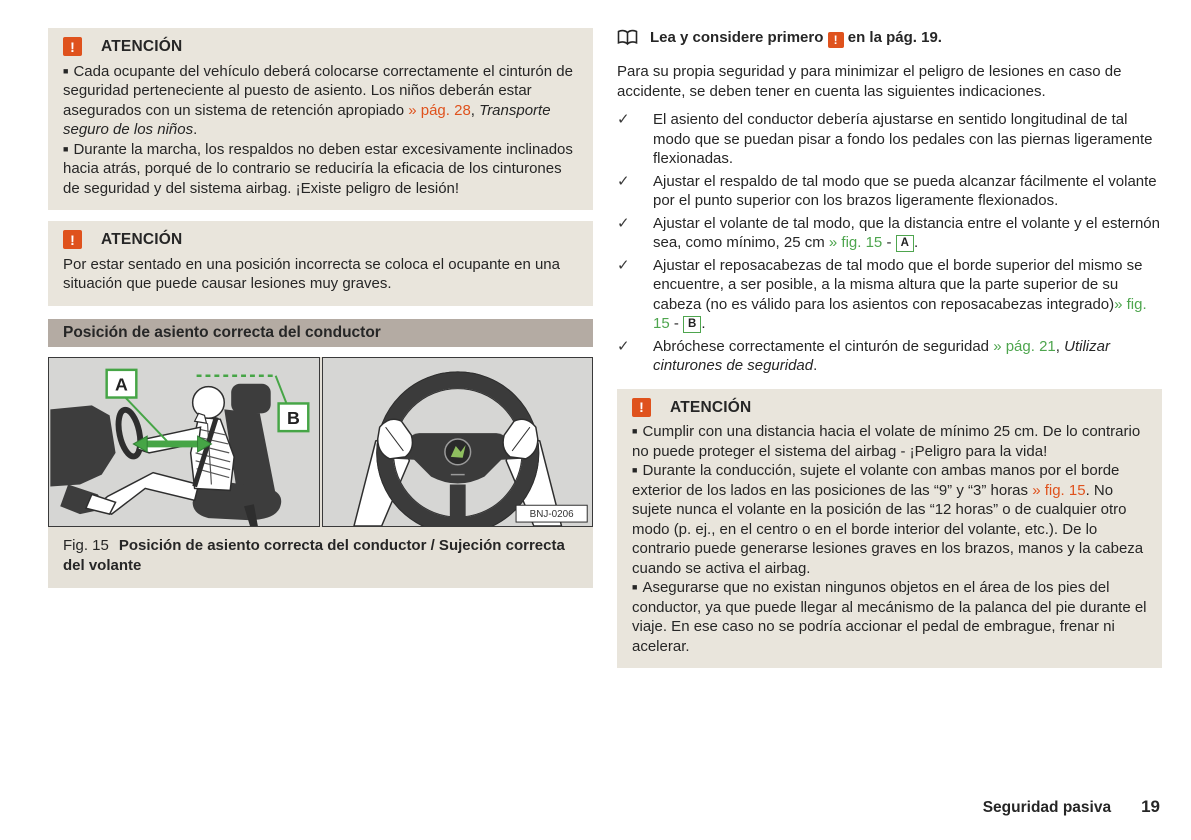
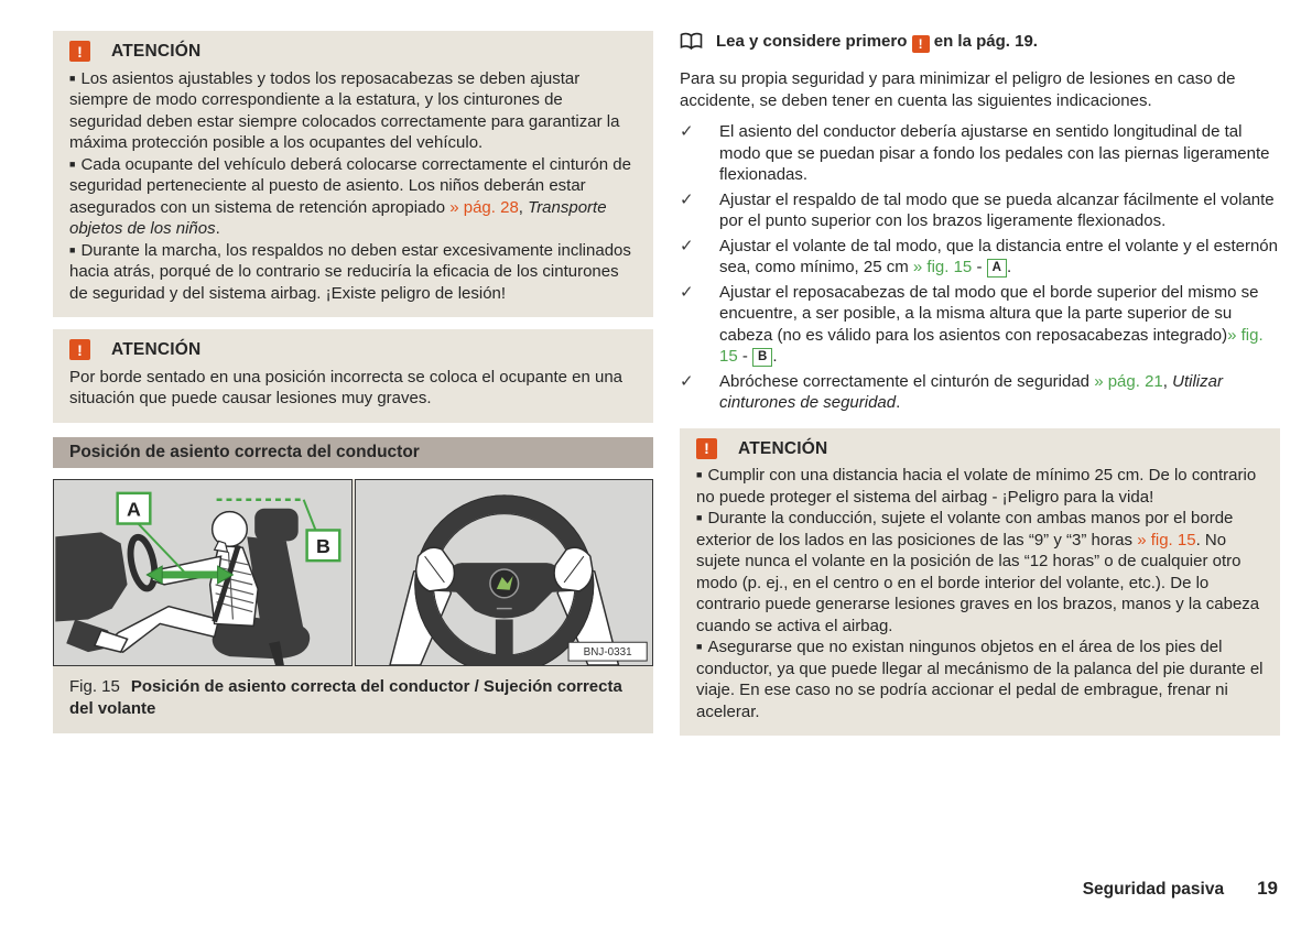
  !
  ATENCIÓN
+ ■ Los asientos ajustables y todos los reposacabezas se deben ajustar siempre de modo correspondiente a la estatura, y los cinturones de seguridad deben estar siempre colocados correctamente para garantizar la máxima protección posible a los ocupantes del vehículo.
- ■ Cada ocupante del vehículo deberá colocarse correctamente el cinturón de seguridad perteneciente al puesto de asiento. Los niños deberán estar asegurados con un sistema de retención apropiado » pág. 28, Transporte seguro de los niños.
+ ■ Cada ocupante del vehículo deberá colocarse correctamente el cinturón de seguridad perteneciente al puesto de asiento. Los niños deberán estar asegurados con un sistema de retención apropiado » pág. 28, Transporte objetos de los niños.
  ■ Durante la marcha, los respaldos no deben estar excesivamente inclinados hacia atrás, porqué de lo contrario se reduciría la eficacia de los cinturones de seguridad y del sistema airbag. ¡Existe peligro de lesión!
  !
  ATENCIÓN
- Por estar sentado en una posición incorrecta se coloca el ocupante en una situación que puede causar lesiones muy graves.
+ Por borde sentado en una posición incorrecta se coloca el ocupante en una situación que puede causar lesiones muy graves.
  Posición de asiento correcta del conductor
  A
  B
- BNJ-0206
+ BNJ-0331
  Fig. 15 Posición de asiento correcta del conductor / Sujeción correcta del volante
  Lea y considere primero ! en la pág. 19.
  Para su propia seguridad y para minimizar el peligro de lesiones en caso de accidente, se deben tener en cuenta las siguientes indicaciones.
  ✓
  El asiento del conductor debería ajustarse en sentido longitudinal de tal modo que se puedan pisar a fondo los pedales con las piernas ligeramente flexionadas.
  ✓
  Ajustar el respaldo de tal modo que se pueda alcanzar fácilmente el volante por el punto superior con los brazos ligeramente flexionados.
  ✓
  Ajustar el volante de tal modo, que la distancia entre el volante y el esternón sea, como mínimo, 25 cm » fig. 15 - A .
  ✓
  Ajustar el reposacabezas de tal modo que el borde superior del mismo se encuentre, a ser posible, a la misma altura que la parte superior de su cabeza (no es válido para los asientos con reposacabezas integrado)» fig. 15 - B .
  ✓
  Abróchese correctamente el cinturón de seguridad » pág. 21, Utilizar cinturones de seguridad.
  !
  ATENCIÓN
  ■ Cumplir con una distancia hacia el volate de mínimo 25 cm. De lo contrario no puede proteger el sistema del airbag - ¡Peligro para la vida!
  ■ Durante la conducción, sujete el volante con ambas manos por el borde exterior de los lados en las posiciones de las “9” y “3” horas » fig. 15. No sujete nunca el volante en la posición de las “12 horas” o de cualquier otro modo (p. ej., en el centro o en el borde interior del volante, etc.). De lo contrario puede generarse lesiones graves en los brazos, manos y la cabeza cuando se activa el airbag.
  ■ Asegurarse que no existan ningunos objetos en el área de los pies del conductor, ya que puede llegar al mecánismo de la palanca del pie durante el viaje. En ese caso no se podría accionar el pedal de embrague, frenar ni acelerar.
  Seguridad pasiva
  19
